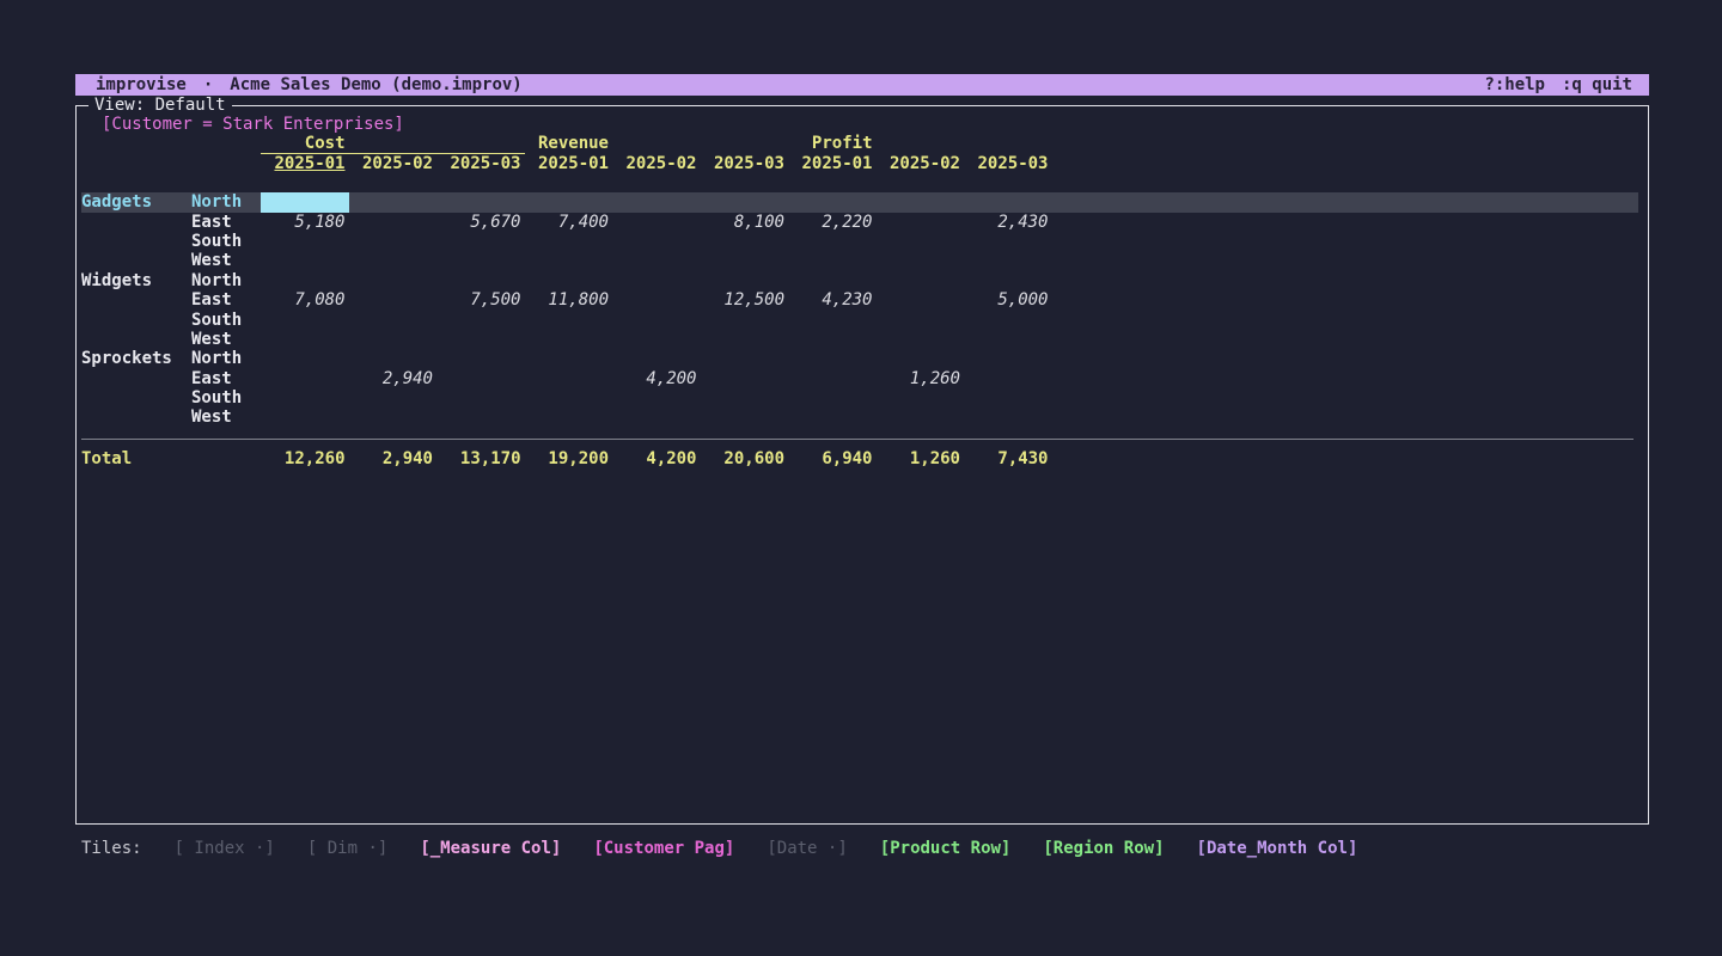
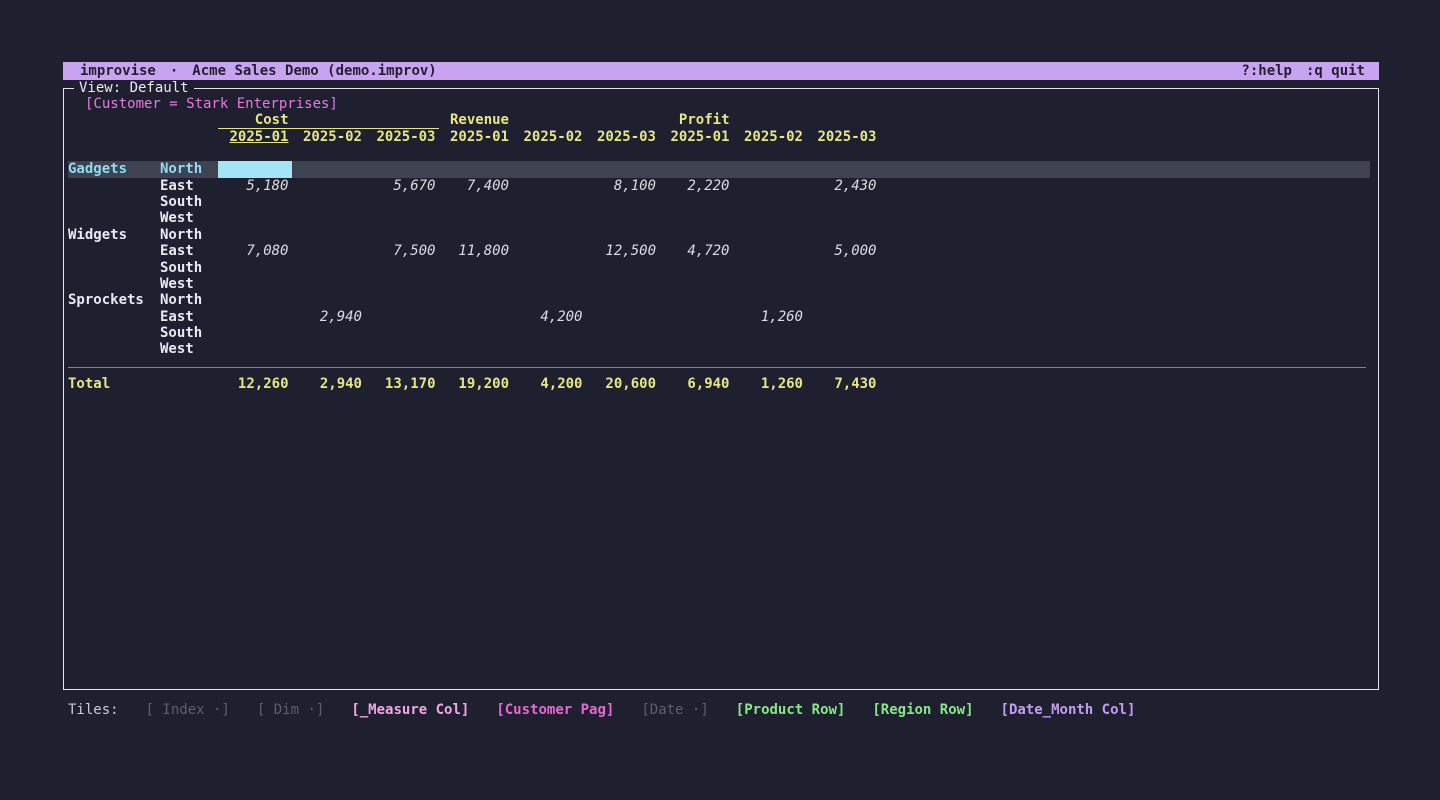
  improvise · Acme Sales Demo (demo.improv)
  ?:help :q quit
  View: Default
  [Customer = Stark Enterprises]
  Cost
  Revenue
  Profit
  2025-01
  2025-02
  2025-03
  2025-01
  2025-02
  2025-03
  2025-01
  2025-02
  2025-03
  Gadgets
  North
  East
  5,180
  5,670
  7,400
  8,100
  2,220
  2,430
  South
  West
  Widgets
  North
  East
  7,080
  7,500
  11,800
  12,500
- 4,230
+ 4,720
  5,000
  South
  West
  Sprockets
  North
  East
  2,940
  4,200
  1,260
  South
  West
  Total
  12,260
  2,940
  13,170
  19,200
  4,200
  20,600
  6,940
  1,260
  7,430
  Tiles:
  [ Index ·]
  [ Dim ·]
  [_Measure Col]
  [Customer Pag]
  [Date ·]
  [Product Row]
  [Region Row]
  [Date_Month Col]
